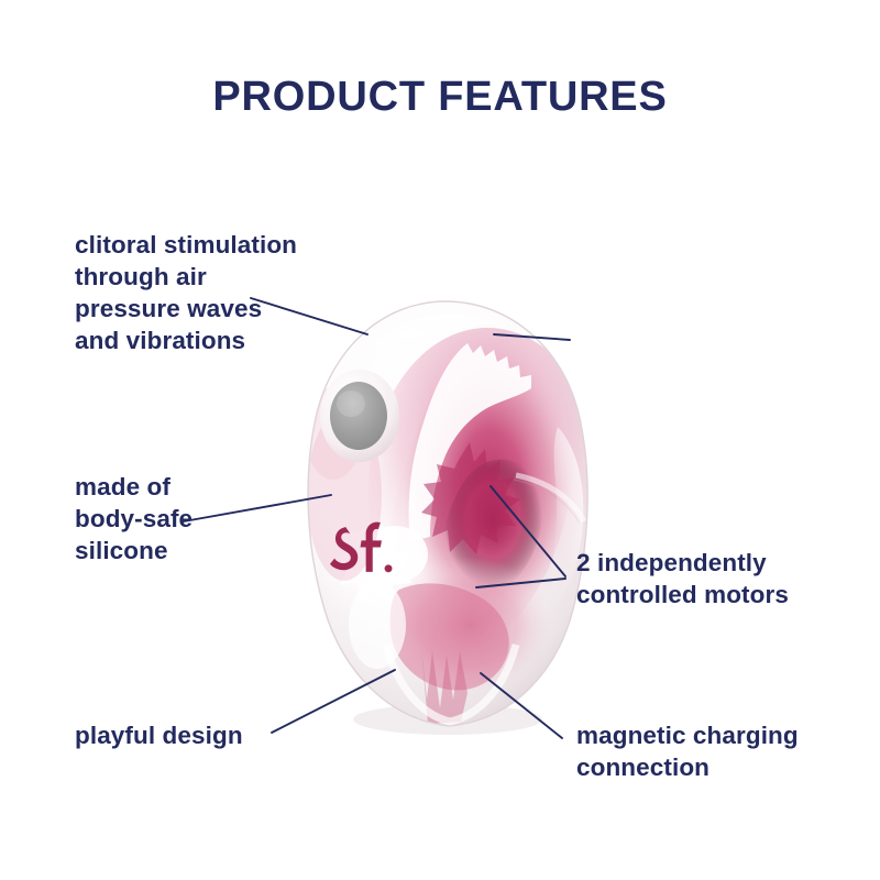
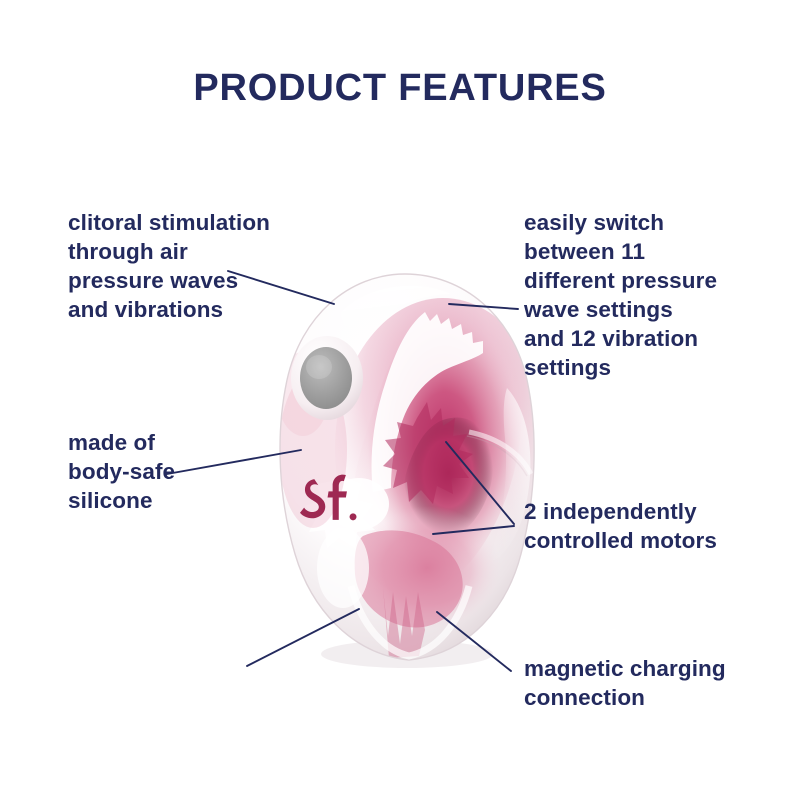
  PRODUCT FEATURES
  clitoral stimulation
  through air
  pressure waves
  and vibrations
+ easily switch
+ between 11
+ different pressure
+ wave settings
+ and 12 vibration
+ settings
  made of
  body-safe
  silicone
  2 independently
  controlled motors
- playful design
  magnetic charging
  connection
